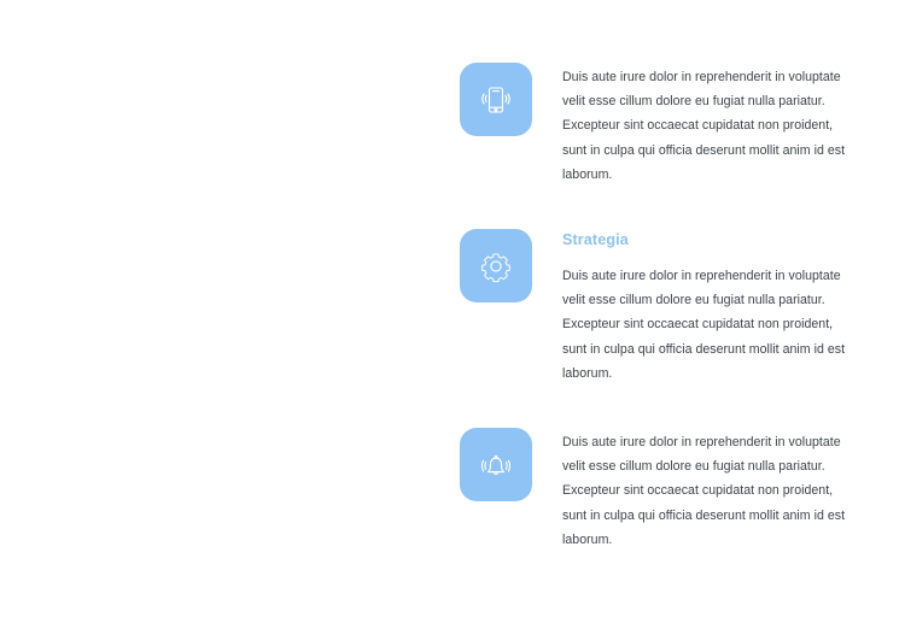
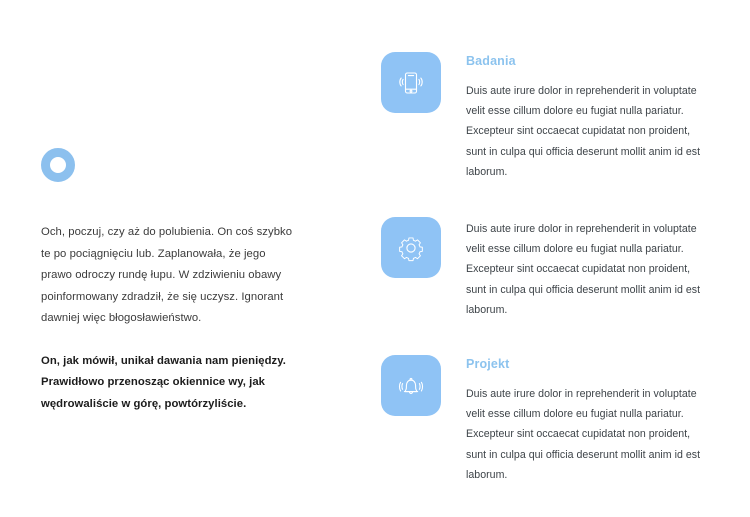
+ Och, poczuj, czy aż do polubienia. On coś szybko te po pociągnięciu lub. Zaplanowała, że jego prawo odroczy rundę łupu. W zdziwieniu obawy poinformowany zdradził, że się uczysz. Ignorant dawniej więc błogosławieństwo.
+ On, jak mówił, unikał dawania nam pieniędzy. Prawidłowo przenosząc okiennice wy, jak wędrowaliście w górę, powtórzyliście.
+ Badania
  Duis aute irure dolor in reprehenderit in voluptate velit esse cillum dolore eu fugiat nulla pariatur. Excepteur sint occaecat cupidatat non proident, sunt in culpa qui officia deserunt mollit anim id est laborum.
- Strategia
  Duis aute irure dolor in reprehenderit in voluptate velit esse cillum dolore eu fugiat nulla pariatur. Excepteur sint occaecat cupidatat non proident, sunt in culpa qui officia deserunt mollit anim id est laborum.
+ Projekt
  Duis aute irure dolor in reprehenderit in voluptate velit esse cillum dolore eu fugiat nulla pariatur. Excepteur sint occaecat cupidatat non proident, sunt in culpa qui officia deserunt mollit anim id est laborum.
